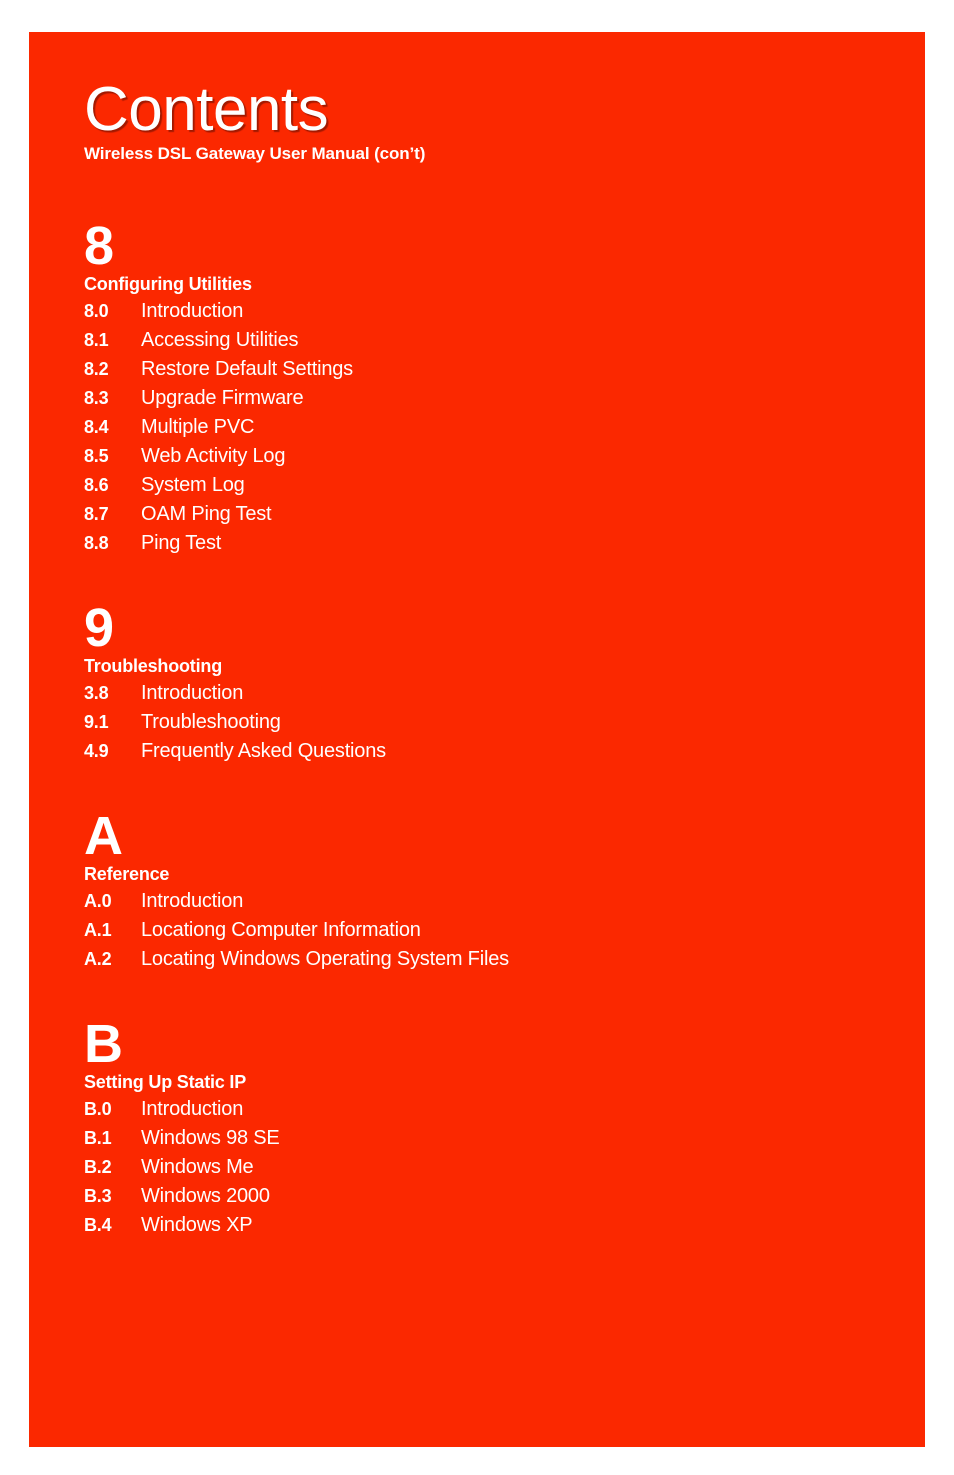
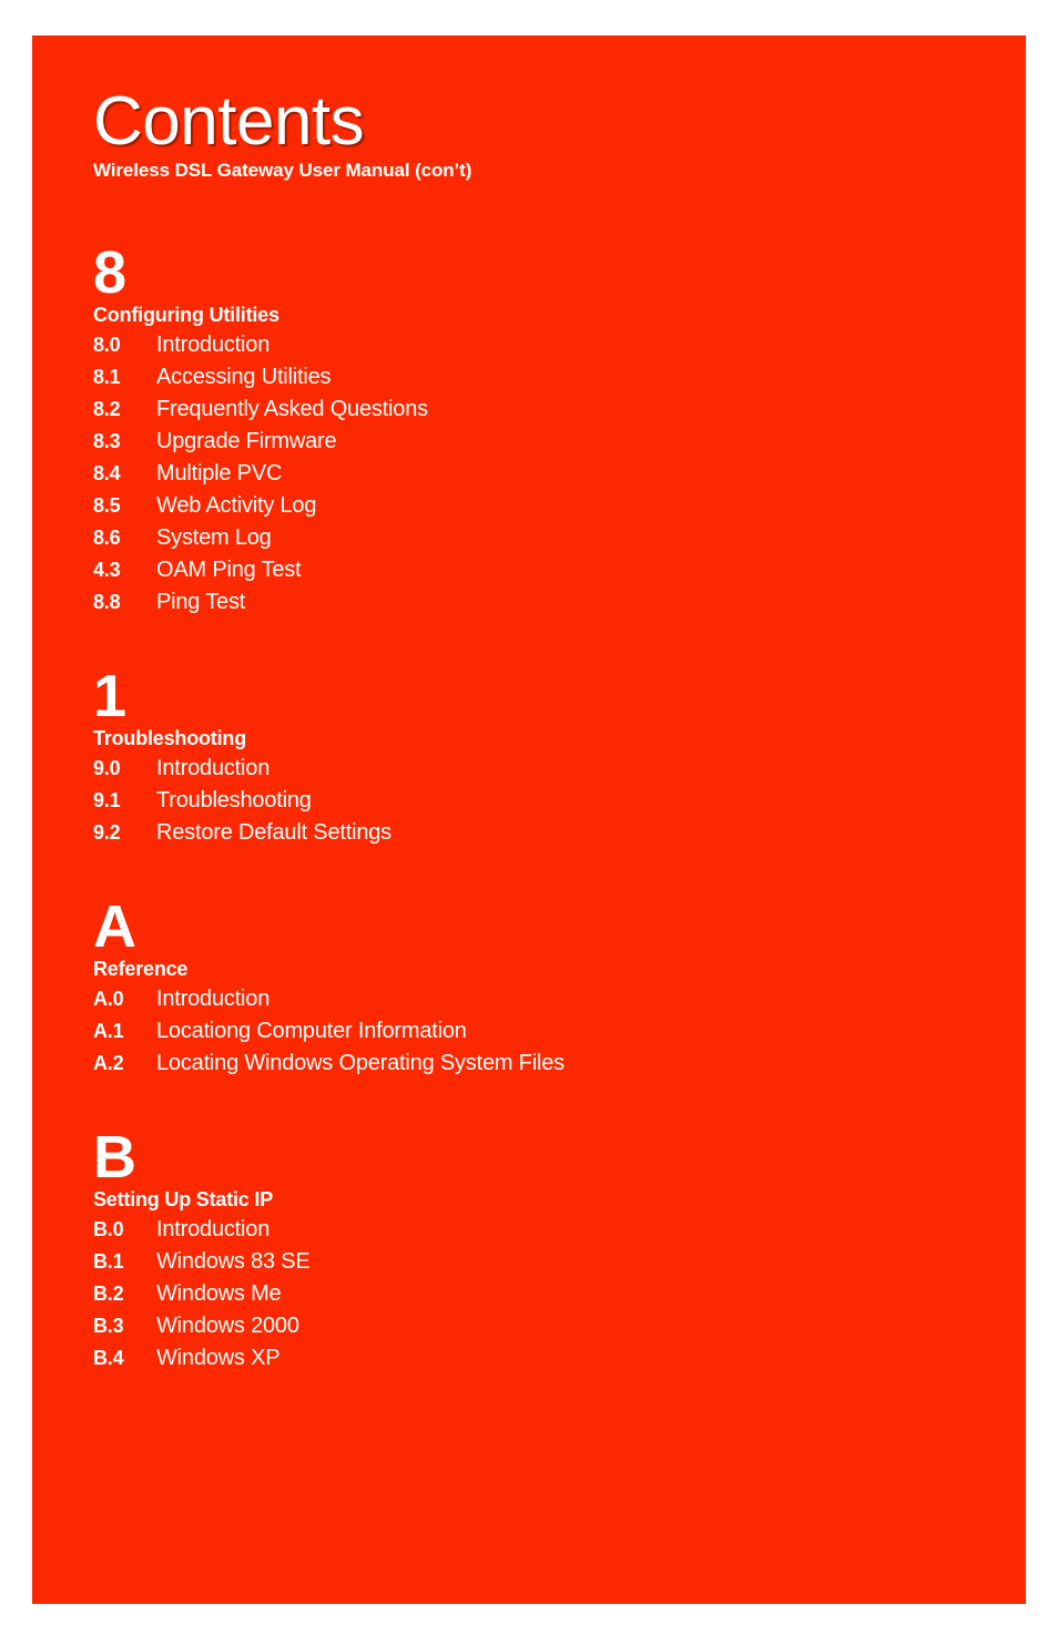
  Contents
  Wireless DSL Gateway User Manual (con’t)
  8
  Configuring Utilities
  8.0
  Introduction
  8.1
  Accessing Utilities
  8.2
- Restore Default Settings
+ Frequently Asked Questions
  8.3
  Upgrade Firmware
  8.4
  Multiple PVC
  8.5
  Web Activity Log
  8.6
  System Log
- 8.7
+ 4.3
  OAM Ping Test
  8.8
  Ping Test
- 9
+ 1
  Troubleshooting
- 3.8
+ 9.0
  Introduction
  9.1
  Troubleshooting
- 4.9
+ 9.2
- Frequently Asked Questions
+ Restore Default Settings
  A
  Reference
  A.0
  Introduction
  A.1
  Locationg Computer Information
  A.2
  Locating Windows Operating System Files
  B
  Setting Up Static IP
  B.0
  Introduction
  B.1
- Windows 98 SE
+ Windows 83 SE
  B.2
  Windows Me
  B.3
  Windows 2000
  B.4
  Windows XP
